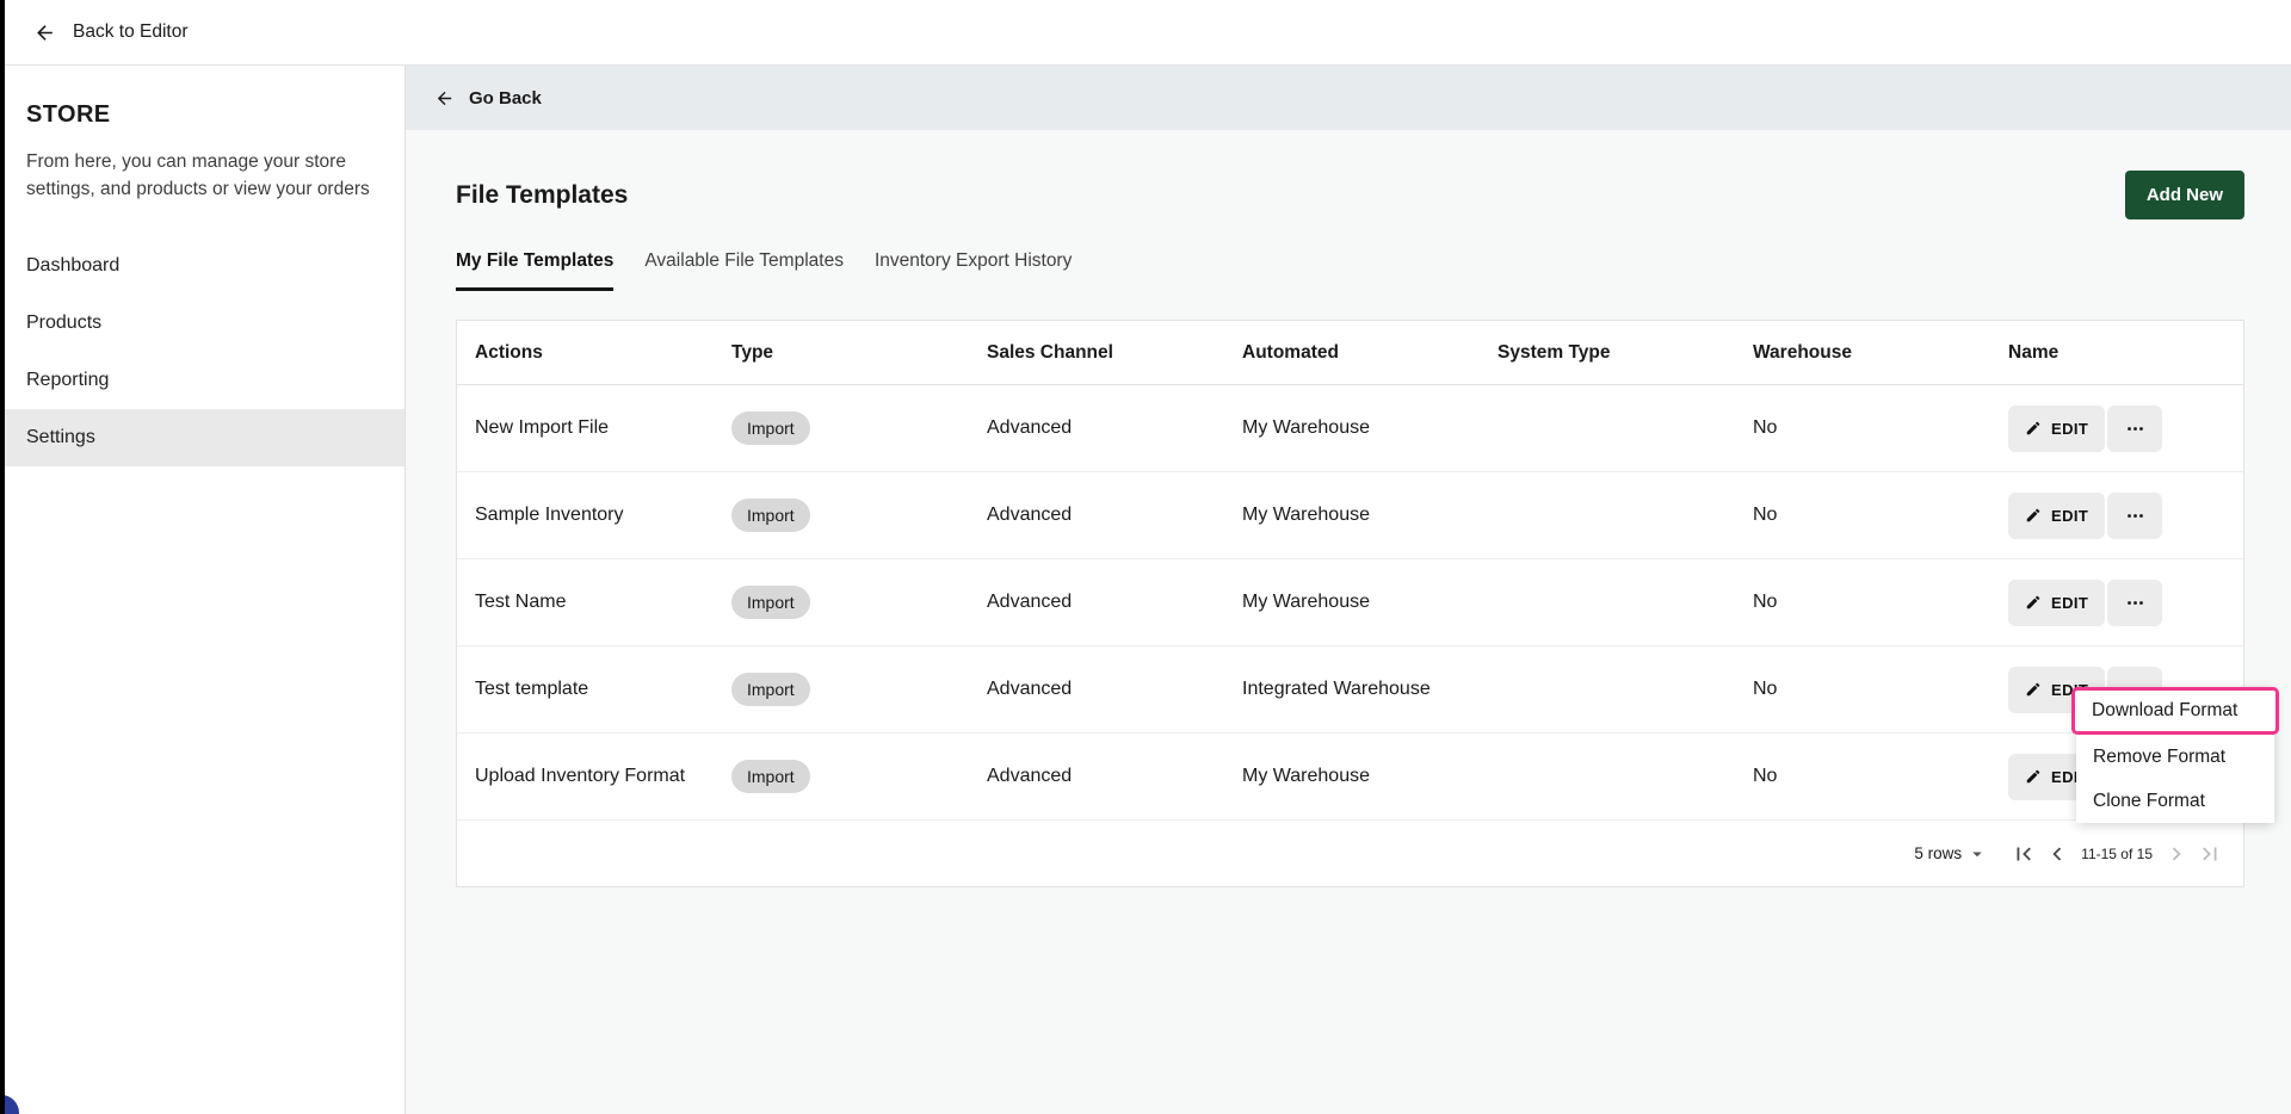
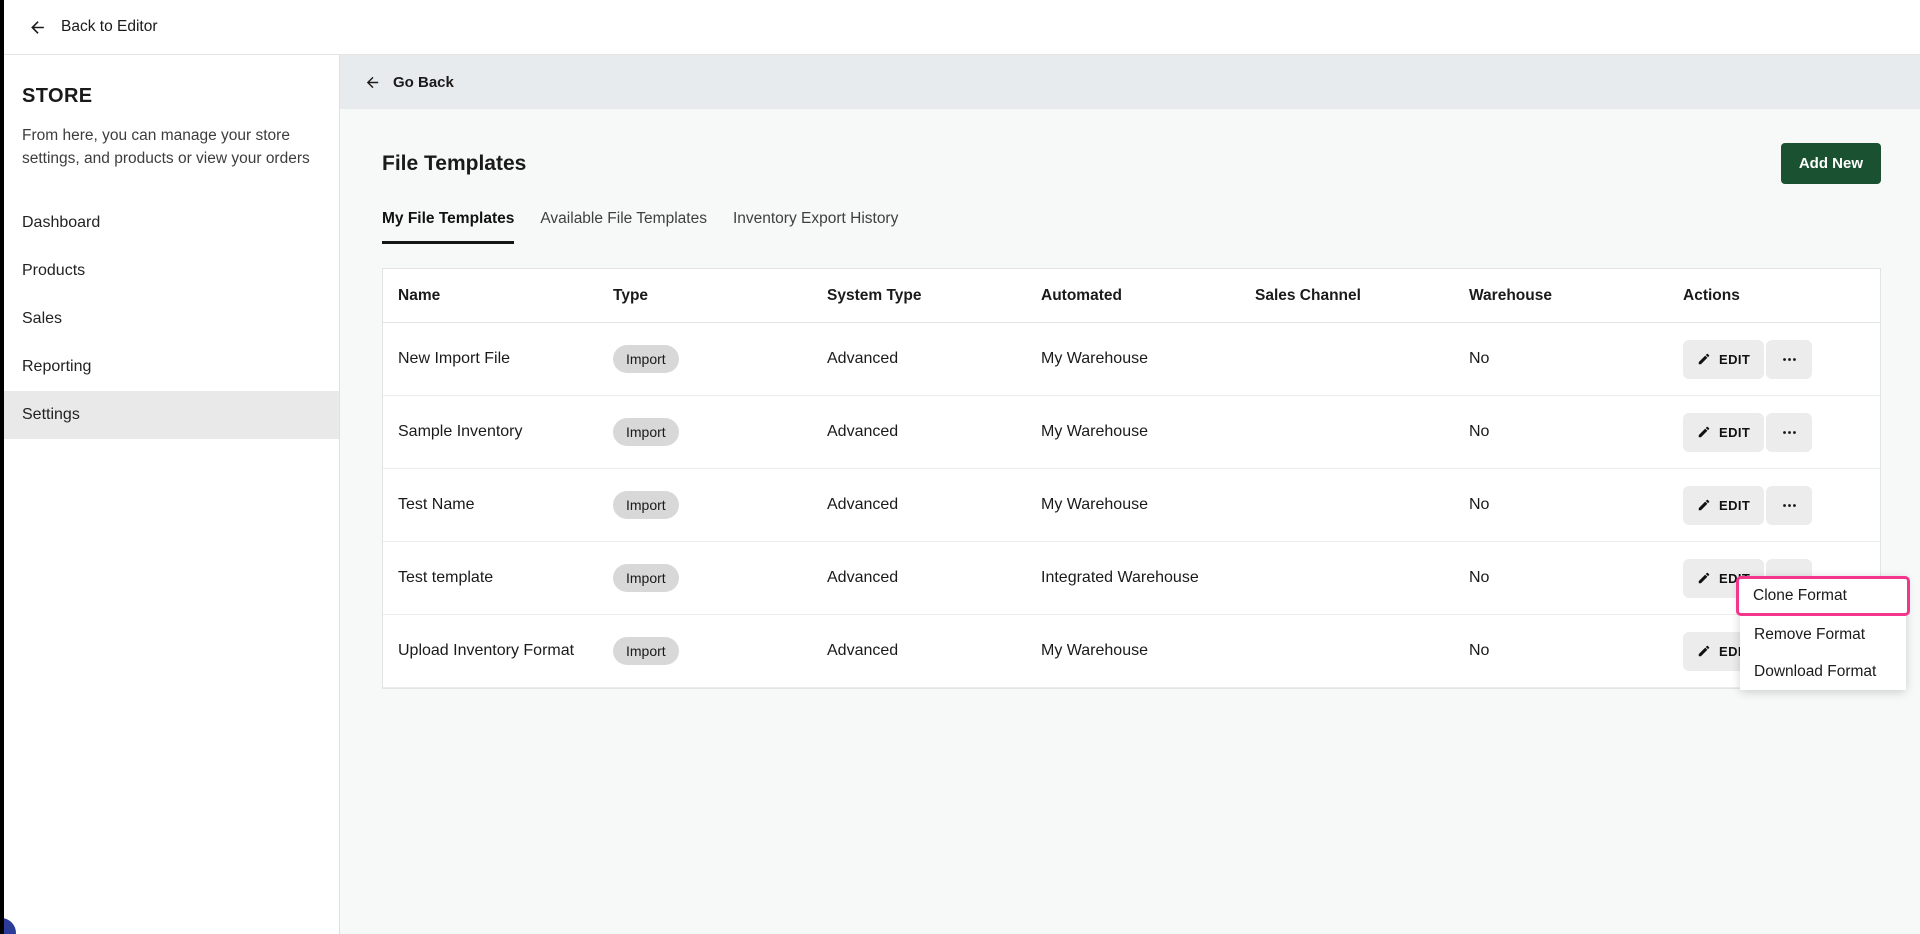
  Back to Editor
  STORE
  From here, you can manage your store settings, and products or view your orders
  Dashboard
  Products
+ Sales
  Reporting
  Settings
  Go Back
  File Templates
  Add New
  My File Templates
  Available File Templates
  Inventory Export History
- Actions
+ Name
  Type
- Sales Channel
+ System Type
  Automated
- System Type
+ Sales Channel
  Warehouse
- Name
+ Actions
  New Import File
  Import
  Advanced
  My Warehouse
  No
  EDIT
  Sample Inventory
  Import
  Advanced
  My Warehouse
  No
  EDIT
  Test Name
  Import
  Advanced
  My Warehouse
  No
  EDIT
  Test template
  Import
  Advanced
  Integrated Warehouse
  No
  Upload Inventory Format
  Import
  Advanced
  My Warehouse
  No
- 5 rows
- 11-15 of 15
- Download Format
+ Clone Format
  Remove Format
- Clone Format
+ Download Format
